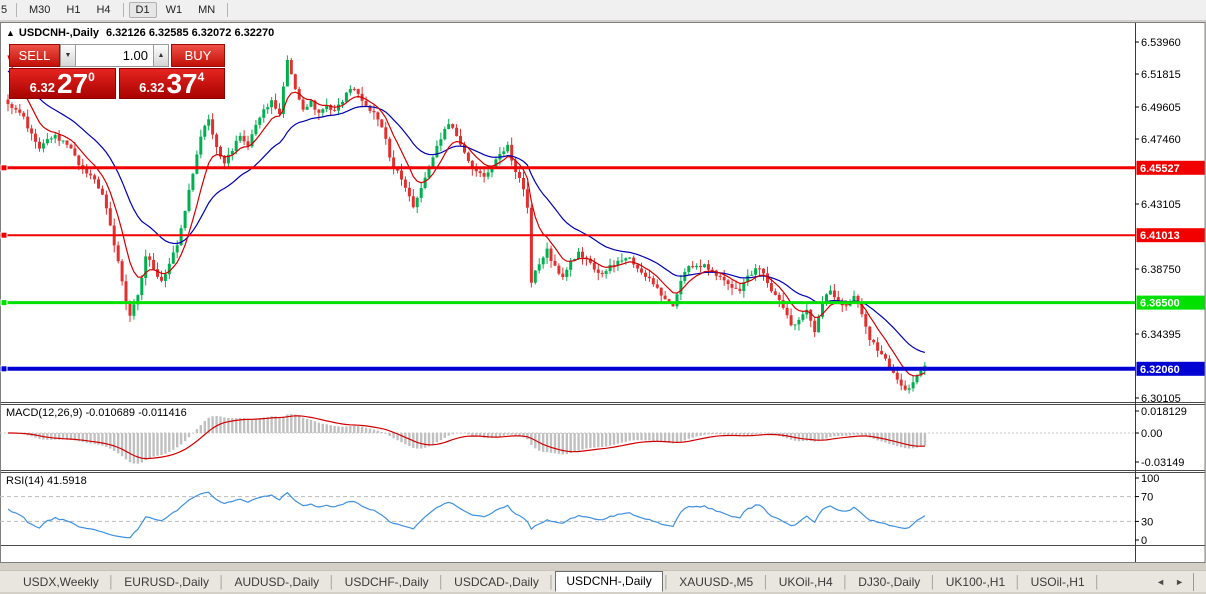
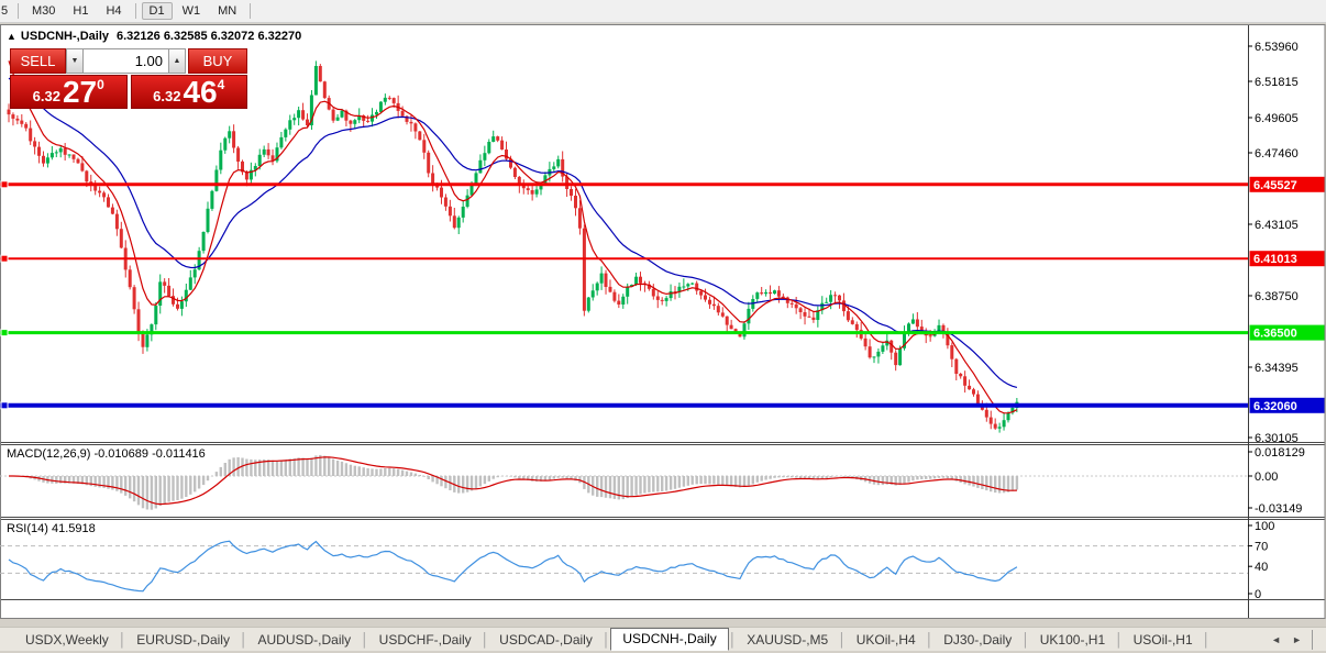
  5
  M30
  H1
  H4
  D1
  W1
  MN
  6.53960
  6.51815
  6.49605
  6.47460
  6.43105
  6.38750
  6.34395
  6.30105
  6.45527
  6.41013
  6.36500
  6.32060
  0.018129
  0.00
  -0.03149
  100
  70
- 30
+ 40
  0
  ▲
  USDCNH-,Daily
  6.32126 6.32585 6.32072 6.32270
  SELL
  1.00
  BUY
  6.32
  27
  0
  6.32
- 37
+ 46
  4
  MACD(12,26,9) -0.010689 -0.011416
  RSI(14) 41.5918
  USDX,Weekly
  │
  EURUSD-,Daily
  │
  AUDUSD-,Daily
  │
  USDCHF-,Daily
  │
  USDCAD-,Daily
  │
  USDCNH-,Daily
  │
  XAUUSD-,M5
  │
  UKOil-,H4
  │
  DJ30-,Daily
  │
  UK100-,H1
  │
  USOil-,H1
  │
  ◄
  ►
